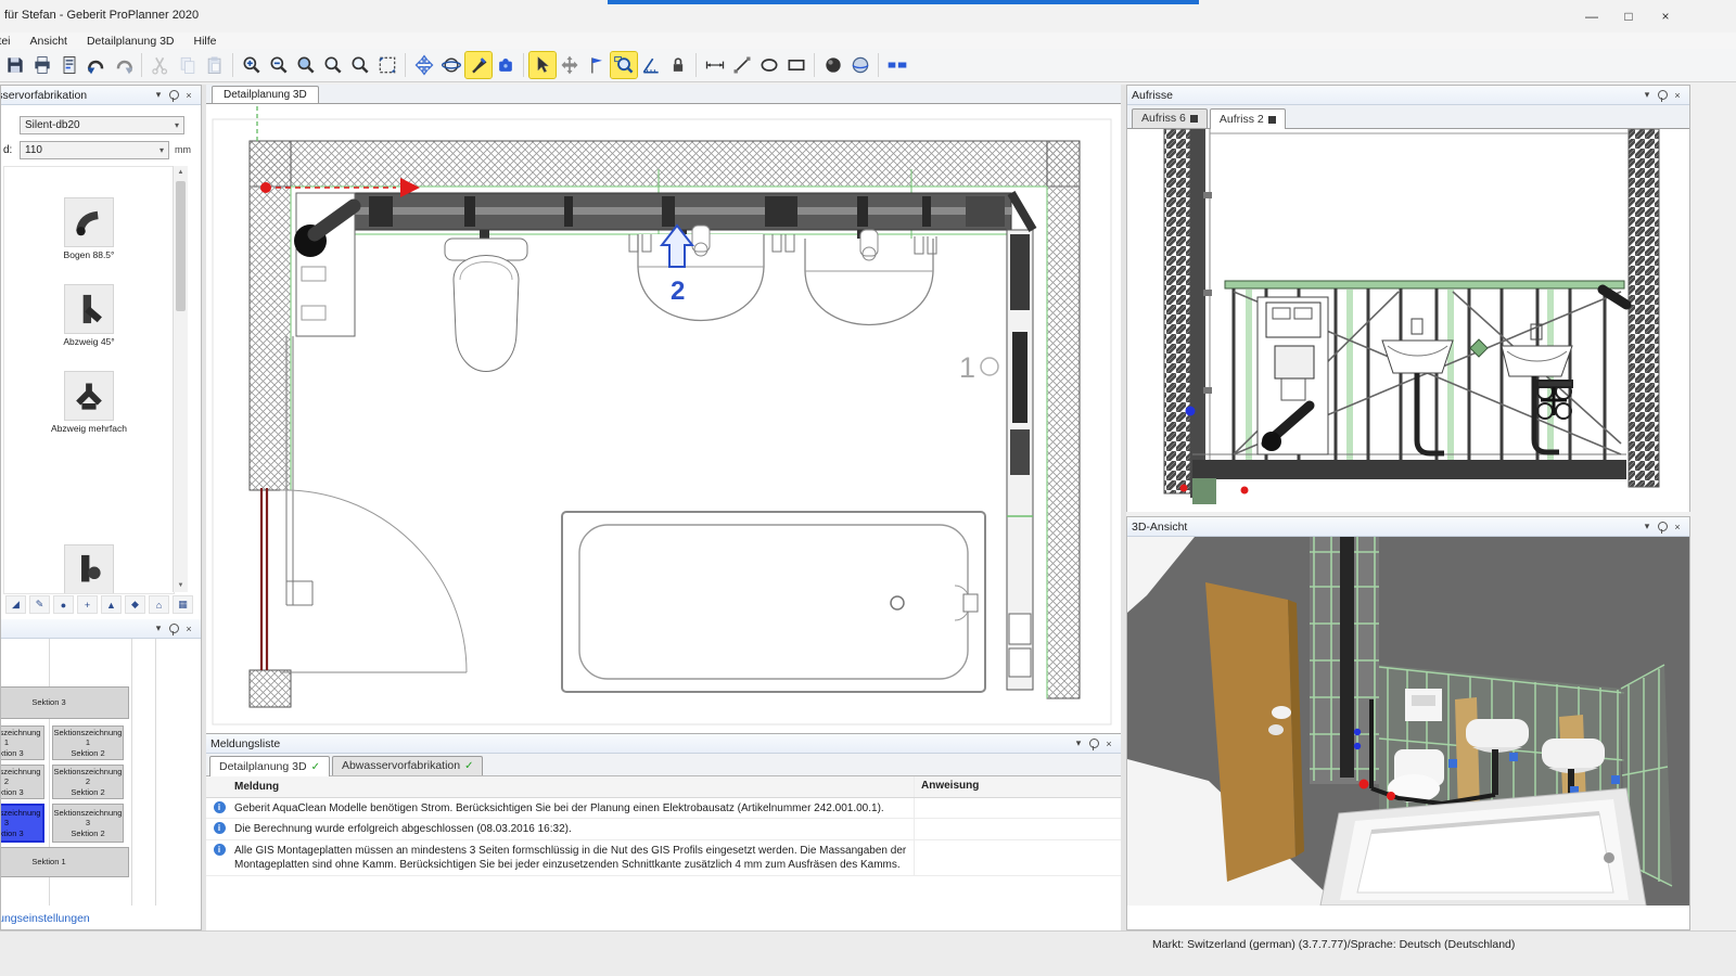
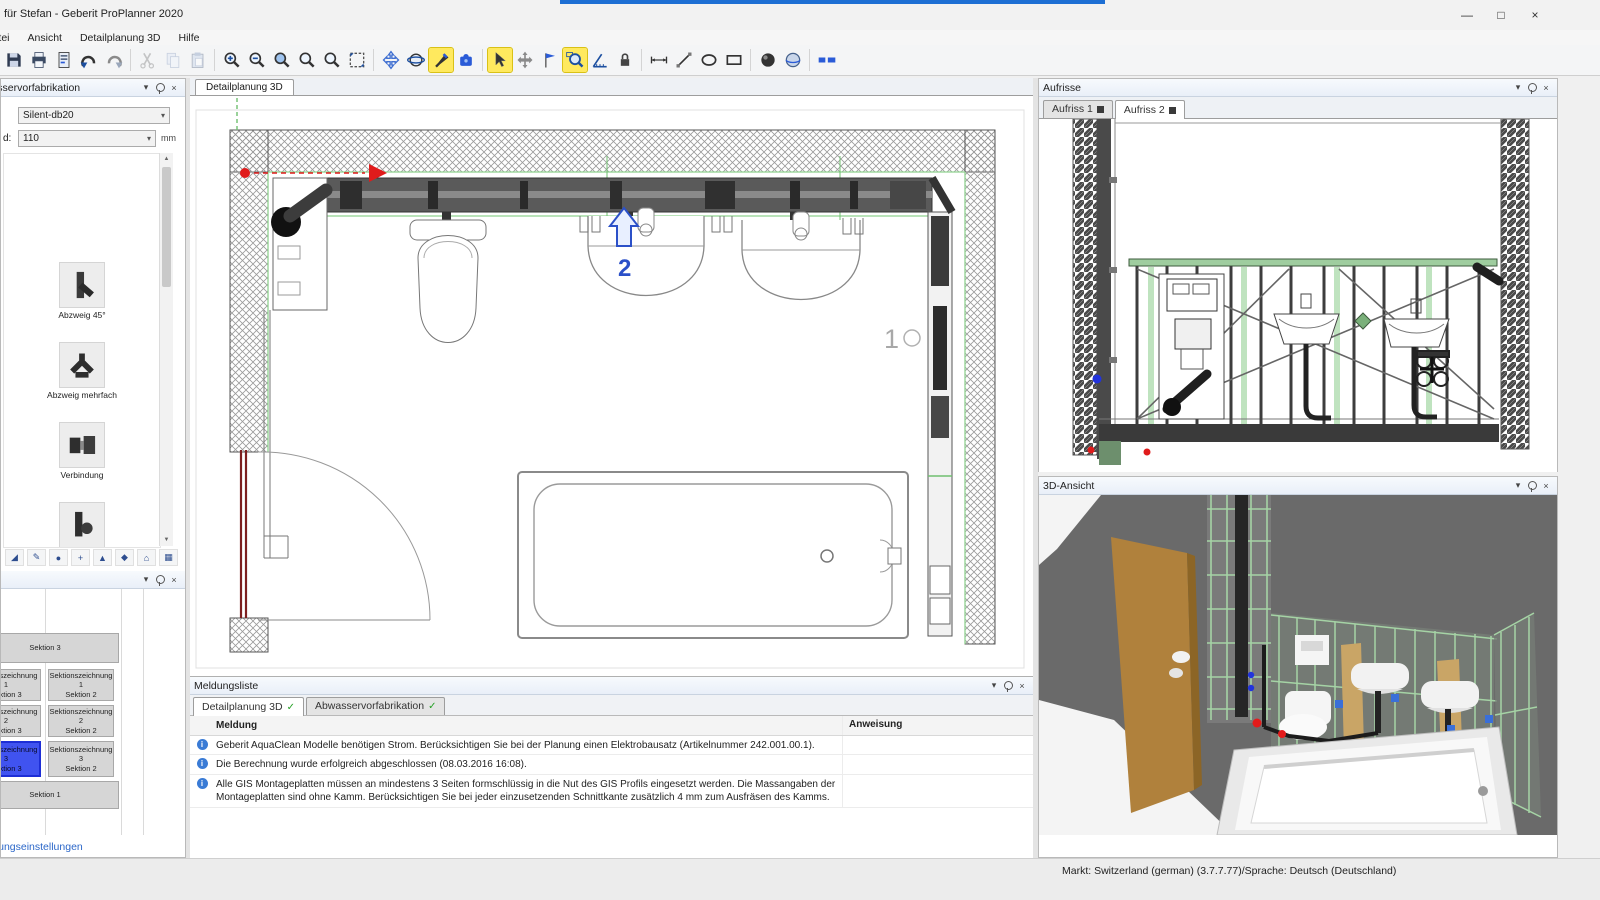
  für Stefan - Geberit ProPlanner 2020
  —
  □
  ×
  Ansicht
  Detailplanung 3D
  Hilfe
  servorfabrikation
  ▾
  ×
  Silent-db20
  ▾
  d:
  110
  ▾
  mm
- Bogen 88.5°
  Abzweig 45°
  Abzweig mehrfach
+ Verbindung
  ◢
  ✎
  ●
  +
  ▲
  ◆
  ⌂
  ▦
  ▾
  ×
  Sektion 3
  ktion 3
  Sektionszeichnung 1
  Sektion 2
  ktion 3
  Sektionszeichnung 2
  Sektion 2
  ktion 3
  Sektionszeichnung 3
  Sektion 2
  Sektion 1
  ungseinstellungen
  Detailplanung 3D
  2
  1
  Meldungsliste
  ▾
  ×
  Detailplanung 3D
  ✓
  Abwasservorfabrikation
  ✓
  Meldung
  Anweisung
  i
  Geberit AquaClean Modelle benötigen Strom. Berücksichtigen Sie bei der Planung einen Elektrobausatz (Artikelnummer 242.001.00.1).
  i
- Die Berechnung wurde erfolgreich abgeschlossen (08.03.2016 16:32).
+ Die Berechnung wurde erfolgreich abgeschlossen (08.03.2016 16:08).
  i
  Alle GIS Montageplatten müssen an mindestens 3 Seiten formschlüssig in die Nut des GIS Profils eingesetzt werden. Die Massangaben der Montageplatten sind ohne Kamm. Berücksichtigen Sie bei jeder einzusetzenden Schnittkante zusätzlich 4 mm zum Ausfräsen des Kamms.
  Aufrisse
  ▾
  ×
- Aufriss 6
+ Aufriss 1
  Aufriss 2
  3D-Ansicht
  ▾
  ×
  Markt: Switzerland (german) (3.7.7.77)/Sprache: Deutsch (Deutschland)
